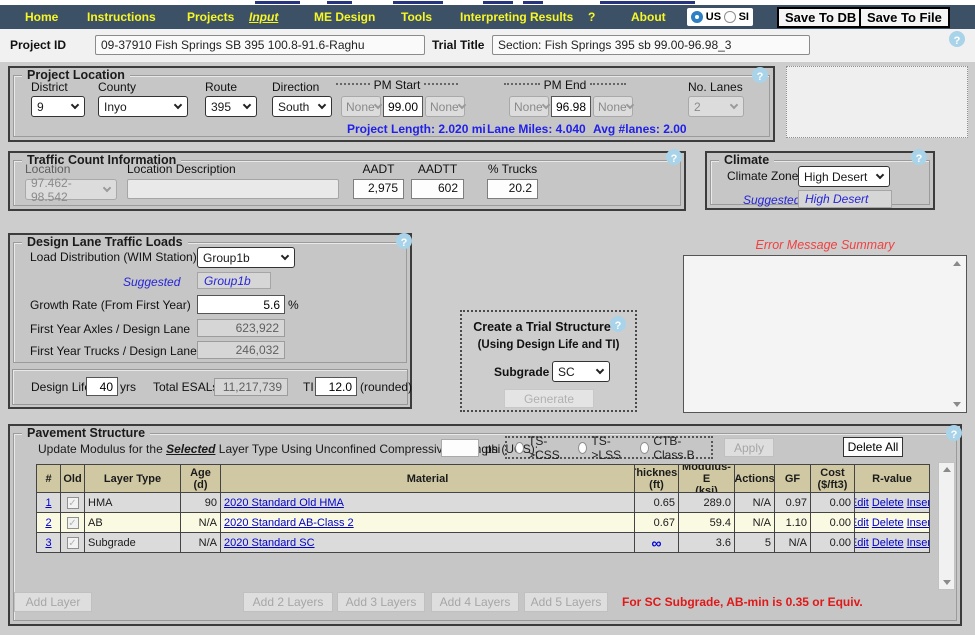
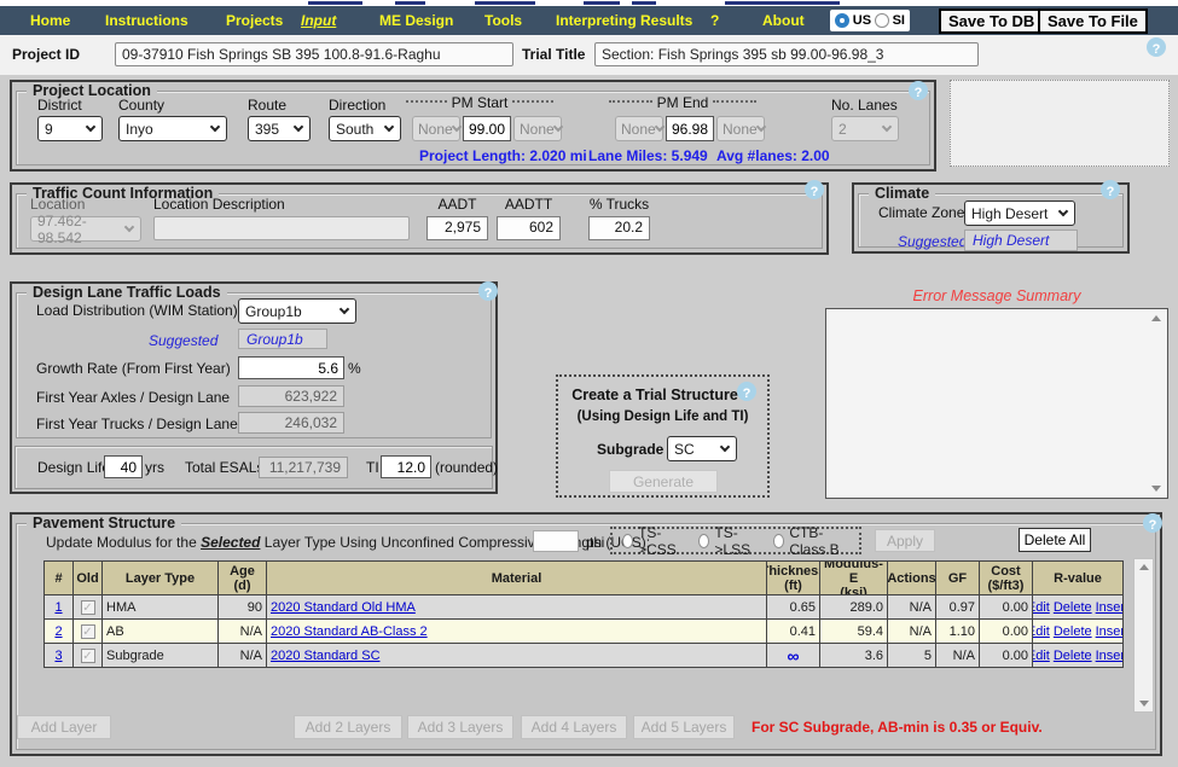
  Home
  Instructions
  Projects
  Input
  ME Design
  Tools
  Interpreting Results
  ?
  About
  US
  SI
  Save To DB
  Save To File
  Project ID
  09-37910 Fish Springs SB 395 100.8-91.6-Raghu
  Trial Title
  Section: Fish Springs 395 sb 99.00-96.98_3
  Project Location
  District
  9
  County
  Inyo
  Route
  395
  Direction
  South
  PM Start
  None
  99.00
  None
  PM End
  None
  96.98
  None
  No. Lanes
  2
  Project Length: 2.020 mi
- Lane Miles: 4.040
+ Lane Miles: 5.949
  Avg #lanes: 2.00
  Traffic Count Information
  Location
  97.462-98.542
  Location Description
  AADT
  2,975
  AADTT
  602
  % Trucks
  20.2
  Climate
  Climate Zone
  High Desert
  Suggeste
  High Desert
  Design Lane Traffic Loads
  Load Distribution (WIM Station)
  Group1b
  Suggested
  Group1b
  Growth Rate (From First Year)
  5.6
  %
  First Year Axles / Design Lane
  623,922
  First Year Trucks / Design Lane
  246,032
  Design Lif
  40
  yrs
  Total ESAL
  11,217,739
  TI
  12.0
  (rounded)
  Create a Trial Structure
  (Using Design Life and TI)
  Subgrade
  SC
  Generate
  Error Message Summary
  Pavement Structure
  Update Modulus for the Selected Layer Type Using Unconfined Compressivgth (US):
  psi
  TS->CSS
  TS->LSS
  CTB-Class B
  Apply
  Delete All
  #
  Old
  Layer Type
  Age
  (d)
  Material
  hicknes
  (ft)
  Modulus-E
  (ksi)
  Actions
  GF
  Cost
  ($/ft3)
  R-value
  1
  HMA
  90
  2020 Standard Old HMA
  0.65
  289.0
  N/A
  0.97
  0.00
  dit
  Delete
  2
  AB
  N/A
  2020 Standard AB-Class 2
- 0.67
+ 0.41
  59.4
  N/A
  1.10
  0.00
  dit
  Delete
  3
  Subgrade
  N/A
  2020 Standard SC
  ∞
  3.6
  5
  N/A
  0.00
  dit
  Delete
  Add Layer
  Add 2 Layers
  Add 3 Layers
  Add 4 Layers
  Add 5 Layers
  For SC Subgrade, AB-min is 0.35 or Equiv.
